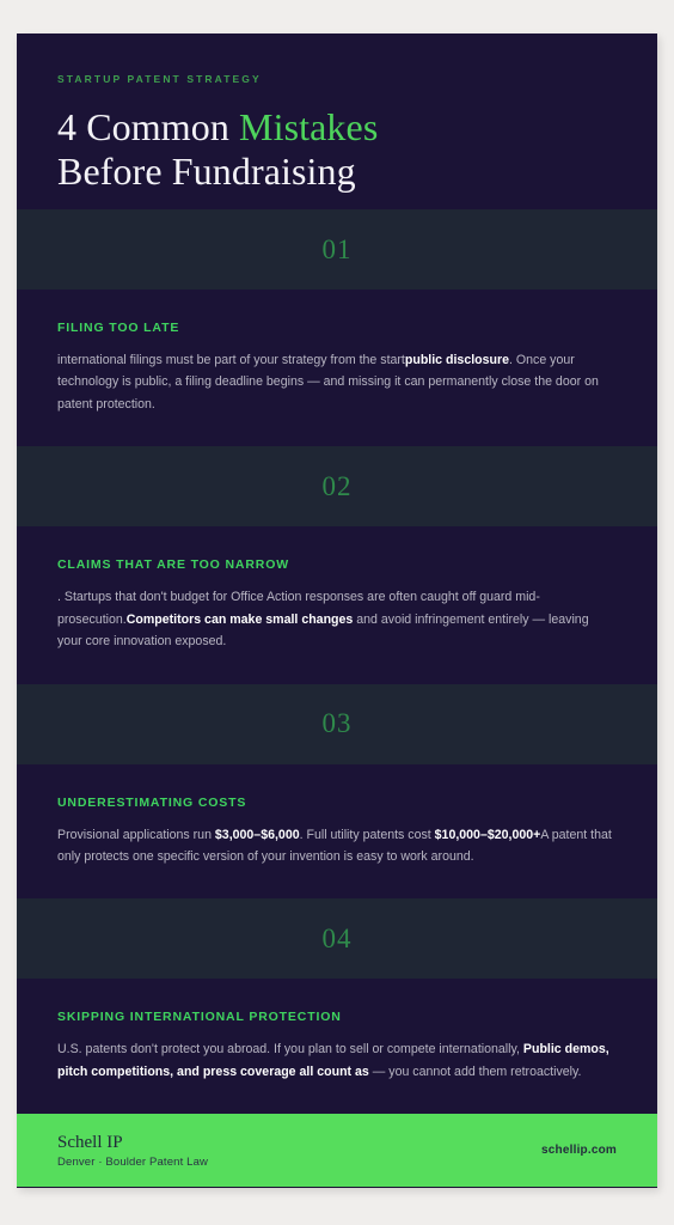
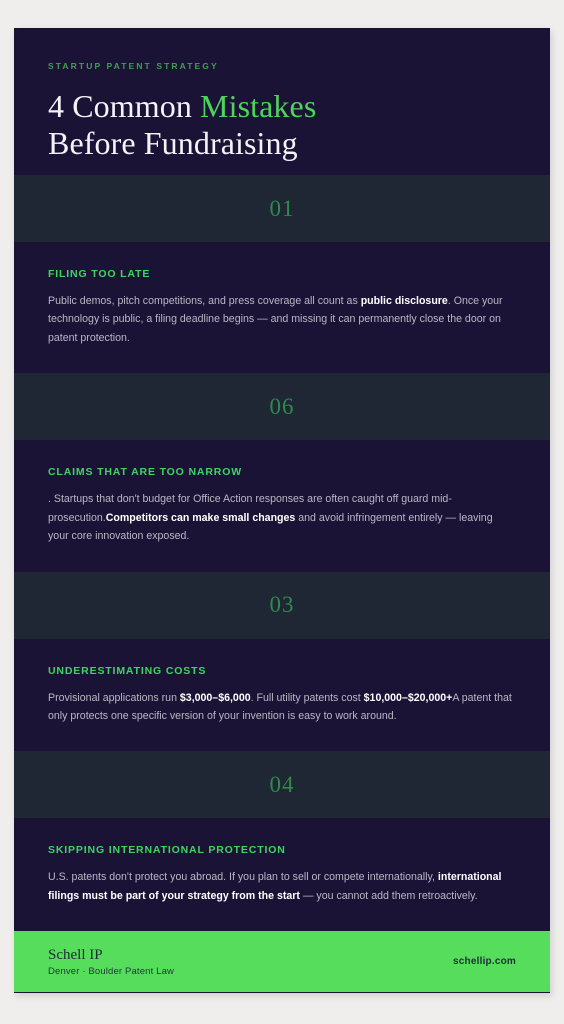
  STARTUP PATENT STRATEGY
  4 Common Mistakes
  Before Fundraising
  01
  FILING TOO LATE
- international filings must be part of your strategy from the startpublic disclosure. Once your technology is public, a filing deadline begins — and missing it can permanently close the door on patent protection.
+ Public demos, pitch competitions, and press coverage all count as public disclosure. Once your technology is public, a filing deadline begins — and missing it can permanently close the door on patent protection.
- 02
+ 06
  CLAIMS THAT ARE TOO NARROW
  . Startups that don't budget for Office Action responses are often caught off guard mid-prosecution.Competitors can make small changes and avoid infringement entirely — leaving your core innovation exposed.
  03
  UNDERESTIMATING COSTS
  Provisional applications run $3,000–$6,000. Full utility patents cost $10,000–$20,000+A patent that only protects one specific version of your invention is easy to work around.
  04
  SKIPPING INTERNATIONAL PROTECTION
- U.S. patents don't protect you abroad. If you plan to sell or compete internationally, Public demos, pitch competitions, and press coverage all count as — you cannot add them retroactively.
+ U.S. patents don't protect you abroad. If you plan to sell or compete internationally, international filings must be part of your strategy from the start — you cannot add them retroactively.
  Schell IP
  Denver · Boulder Patent Law
  schellip.com
